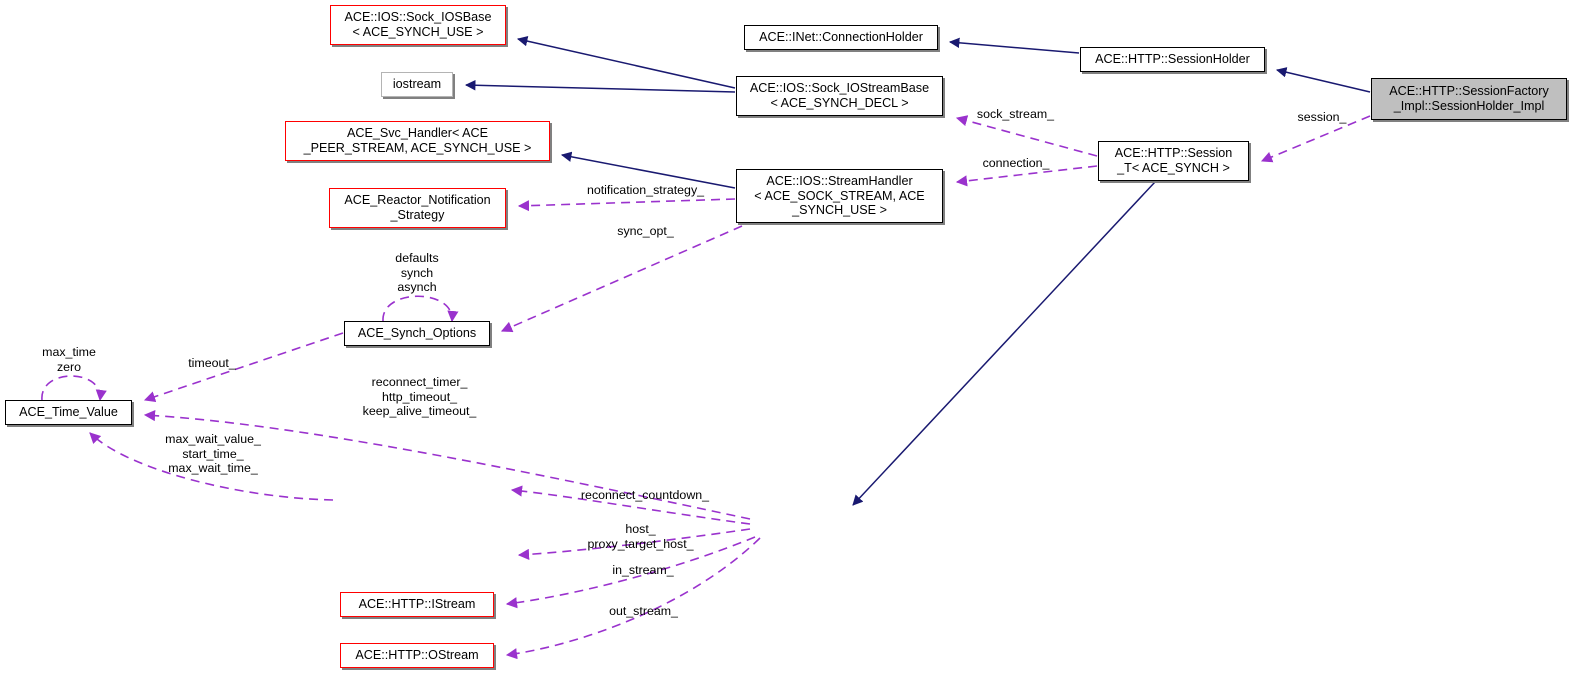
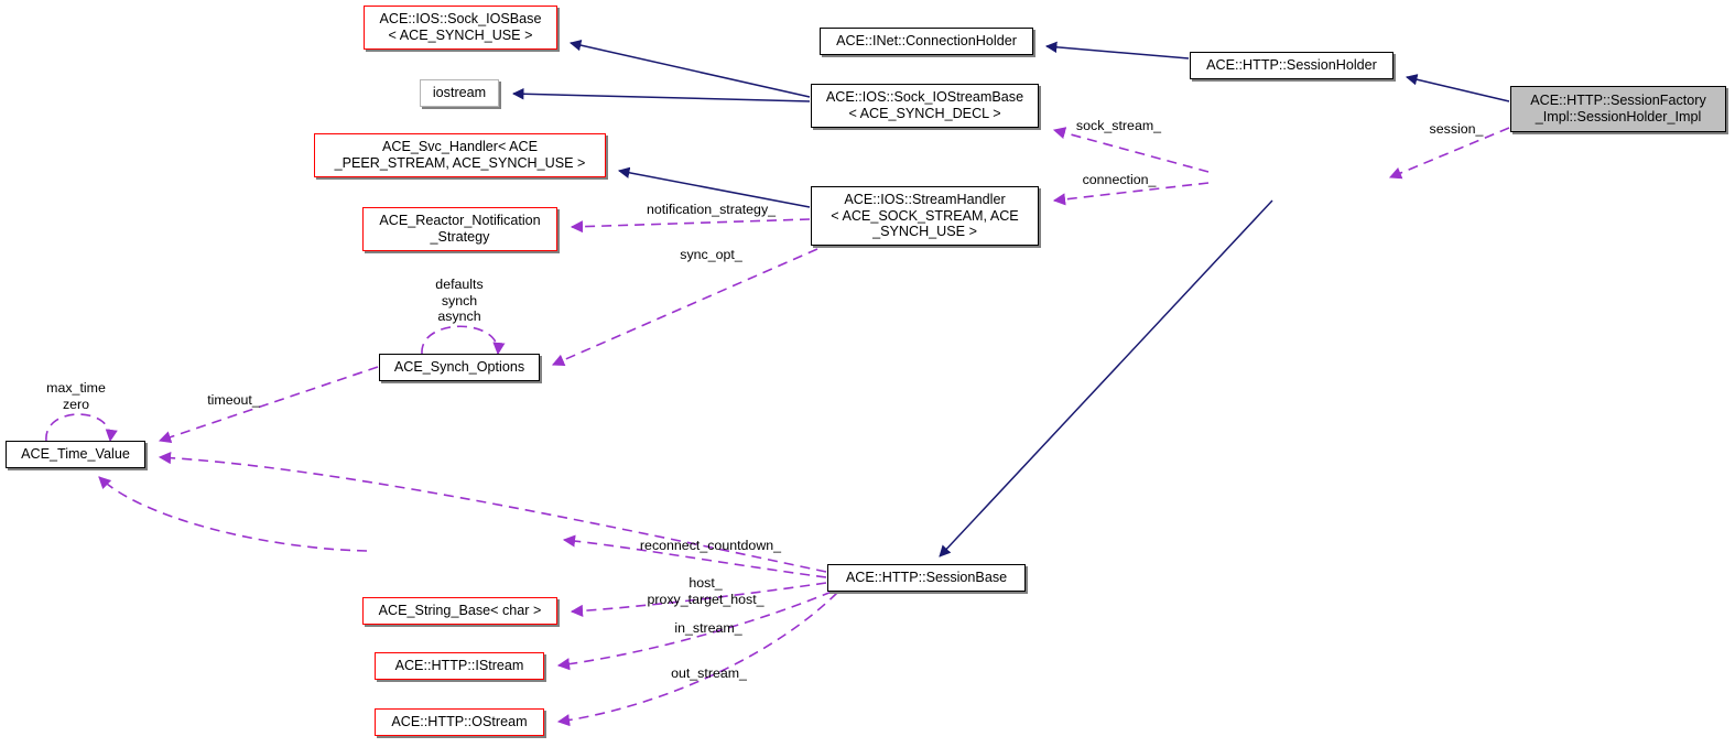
  ACE::IOS::Sock_IOSBase
  < ACE_SYNCH_USE >
  ACE::INet::ConnectionHolder
  ACE::HTTP::SessionHolder
  ACE::HTTP::SessionFactory
  _Impl::SessionHolder_Impl
  iostream
  ACE::IOS::Sock_IOStreamBase
  < ACE_SYNCH_DECL >
  ACE_Svc_Handler< ACE
  _PEER_STREAM, ACE_SYNCH_USE >
- ACE::HTTP::Session
- _T< ACE_SYNCH >
  ACE_Reactor_Notification
  _Strategy
  ACE::IOS::StreamHandler
  < ACE_SOCK_STREAM, ACE
  _SYNCH_USE >
  ACE_Synch_Options
  ACE_Time_Value
+ ACE::HTTP::SessionBase
+ ACE_String_Base< char >
  ACE::HTTP::IStream
  ACE::HTTP::OStream
  sock_stream_
  session_
  connection_
  notification_strategy_
  sync_opt_
  defaults
  synch
  asynch
  max_time
  zero
  timeout_
- reconnect_timer_
- http_timeout_
- keep_alive_timeout_
- max_wait_value_
- start_time_
- max_wait_time_
  reconnect_countdown_
  host_
  proxy_target_host_
  in_stream_
  out_stream_
